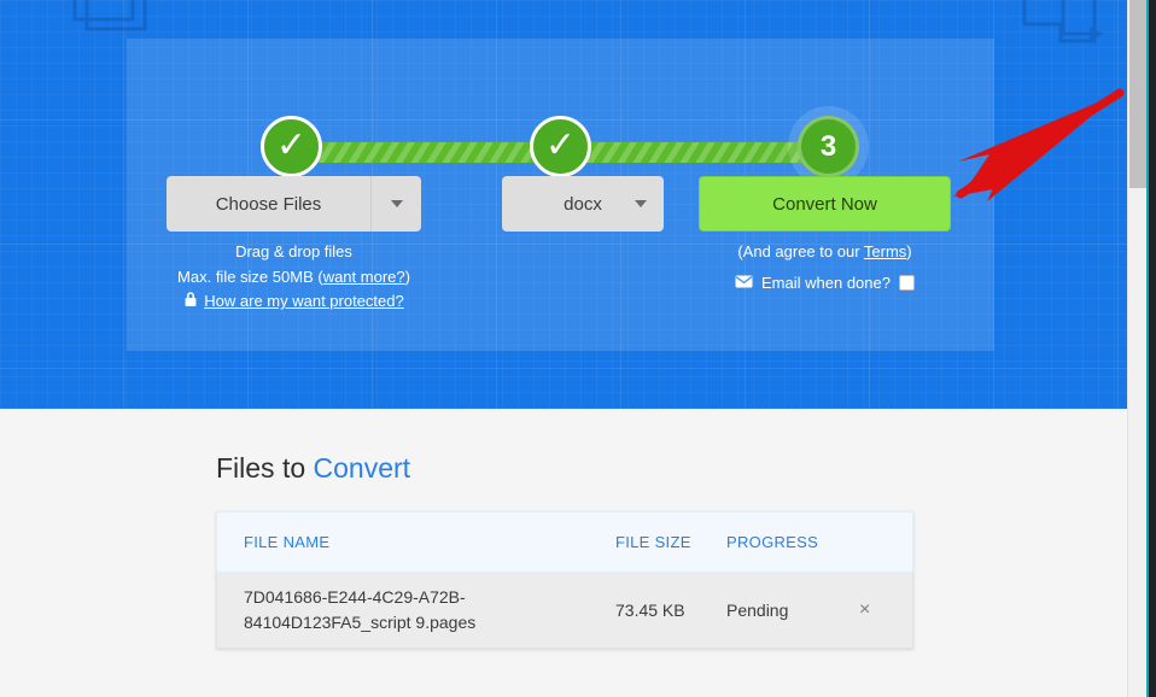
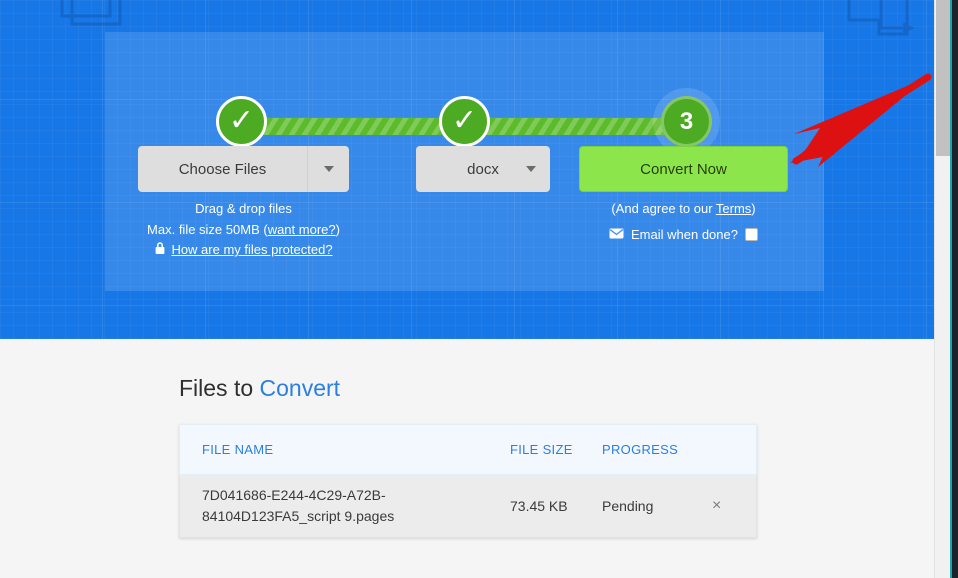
  ✓
  ✓
  3
  Choose Files
  docx
  Convert Now
  Drag & drop files
  Max. file size 50MB (want more?)
- How are my want protected?
+ How are my files protected?
  (And agree to our Terms)
  Email when done?
  Files to Convert
  FILE NAME
  FILE SIZE
  PROGRESS
  7D041686-E244-4C29-A72B-84104D123FA5_script 9.pages
  73.45 KB
  Pending
  ×
